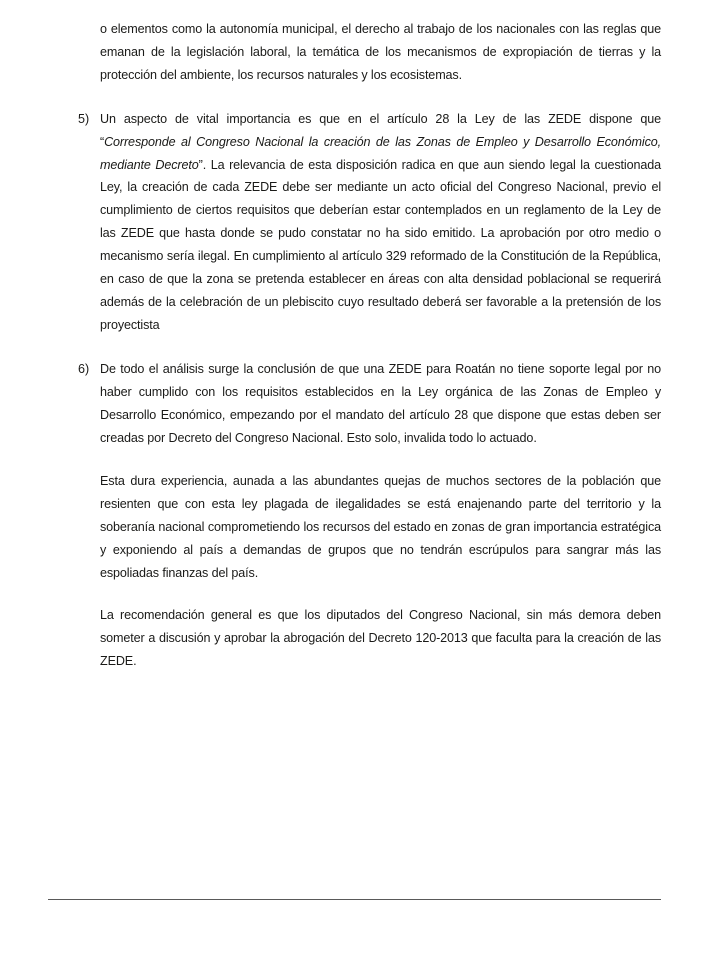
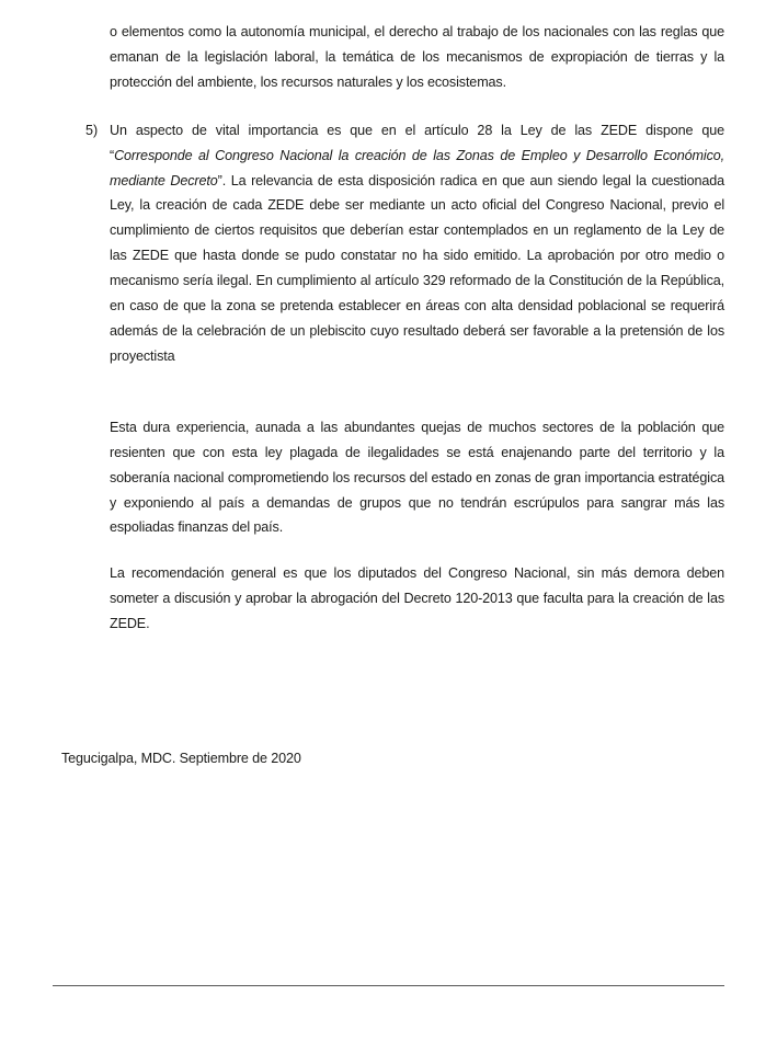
  o elementos como la autonomía municipal, el derecho al trabajo de los nacionales con las reglas que emanan de la legislación laboral, la temática de los mecanismos de expropiación de tierras y la protección del ambiente, los recursos naturales y los ecosistemas.
  5)
  Un aspecto de vital importancia es que en el artículo 28 la Ley de las ZEDE dispone que “Corresponde al Congreso Nacional la creación de las Zonas de Empleo y Desarrollo Económico, mediante Decreto”. La relevancia de esta disposición radica en que aun siendo legal la cuestionada Ley, la creación de cada ZEDE debe ser mediante un acto oficial del Congreso Nacional, previo el cumplimiento de ciertos requisitos que deberían estar contemplados en un reglamento de la Ley de las ZEDE que hasta donde se pudo constatar no ha sido emitido. La aprobación por otro medio o mecanismo sería ilegal. En cumplimiento al artículo 329 reformado de la Constitución de la República, en caso de que la zona se pretenda establecer en áreas con alta densidad poblacional se requerirá además de la celebración de un plebiscito cuyo resultado deberá ser favorable a la pretensión de los proyectista
- 6)
- De todo el análisis surge la conclusión de que una ZEDE para Roatán no tiene soporte legal por no haber cumplido con los requisitos establecidos en la Ley orgánica de las Zonas de Empleo y Desarrollo Económico, empezando por el mandato del artículo 28 que dispone que estas deben ser creadas por Decreto del Congreso Nacional. Esto solo, invalida todo lo actuado.
  Esta dura experiencia, aunada a las abundantes quejas de muchos sectores de la población que resienten que con esta ley plagada de ilegalidades se está enajenando parte del territorio y la soberanía nacional comprometiendo los recursos del estado en zonas de gran importancia estratégica y exponiendo al país a demandas de grupos que no tendrán escrúpulos para sangrar más las espoliadas finanzas del país.
  La recomendación general es que los diputados del Congreso Nacional, sin más demora deben someter a discusión y aprobar la abrogación del Decreto 120-2013 que faculta para la creación de las ZEDE.
+ Tegucigalpa, MDC. Septiembre de 2020
